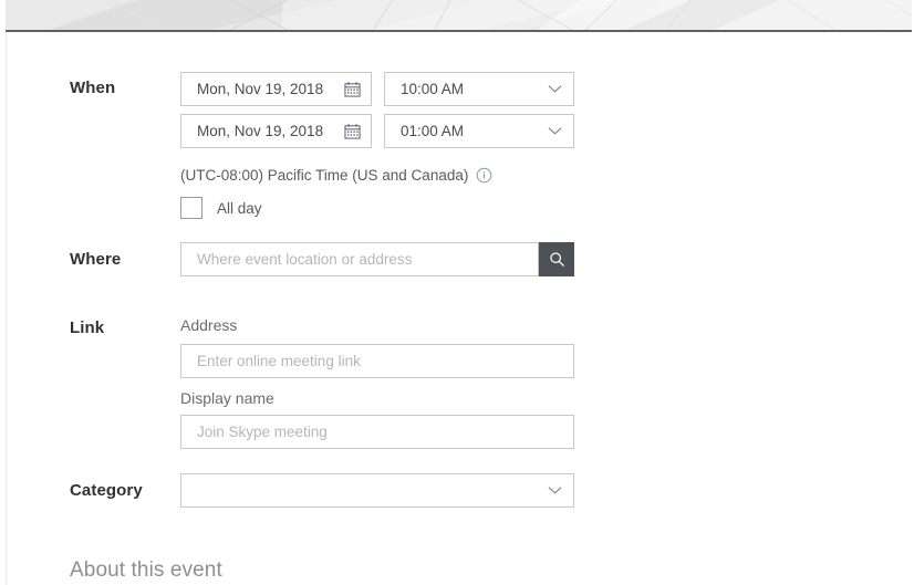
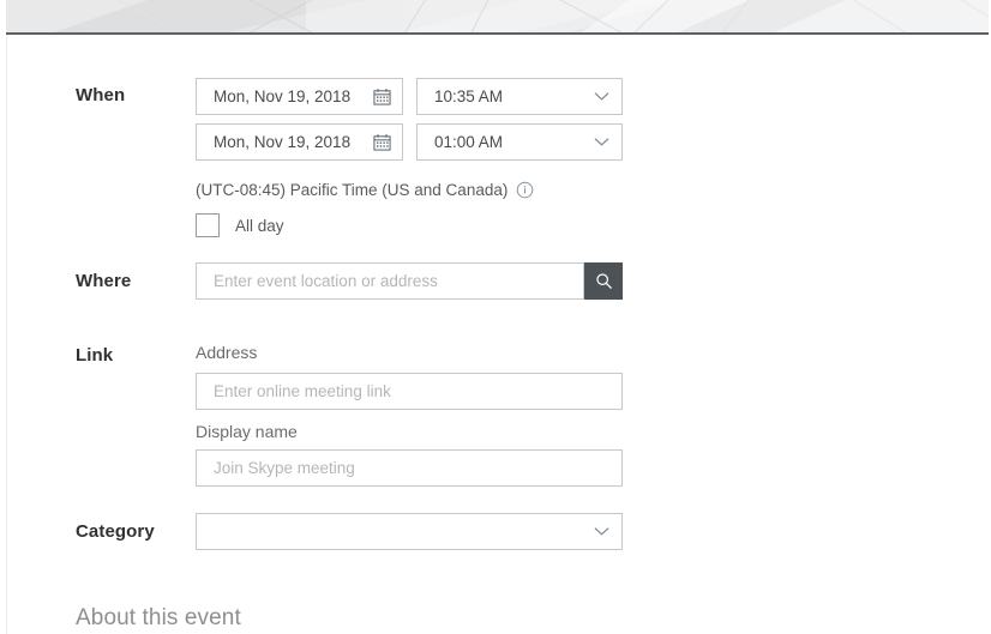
  When
  Mon, Nov 19, 2018
- 10:00 AM
+ 10:35 AM
  Mon, Nov 19, 2018
  01:00 AM
- (UTC-08:00) Pacific Time (US and Canada)
+ (UTC-08:45) Pacific Time (US and Canada)
  All day
  Where
- Where event location or address
+ Enter event location or address
  Link
  Address
  Enter online meeting link
  Display name
  Join Skype meeting
  Category
  About this event
